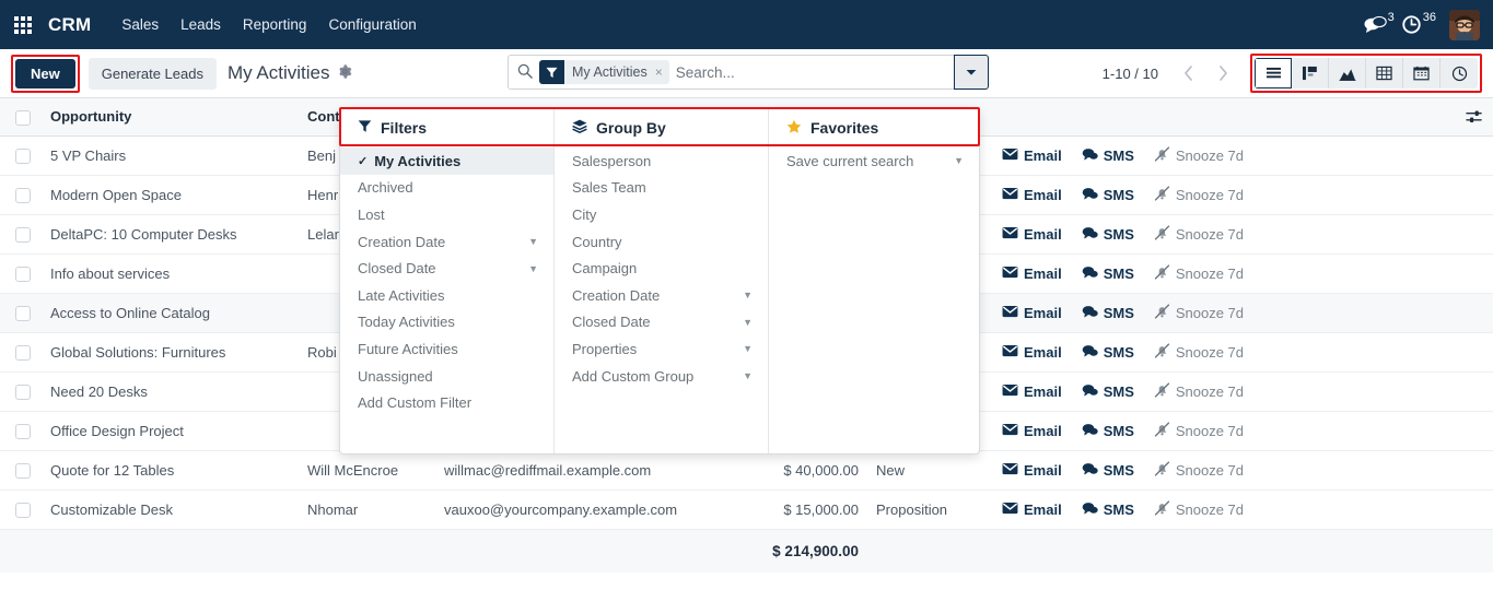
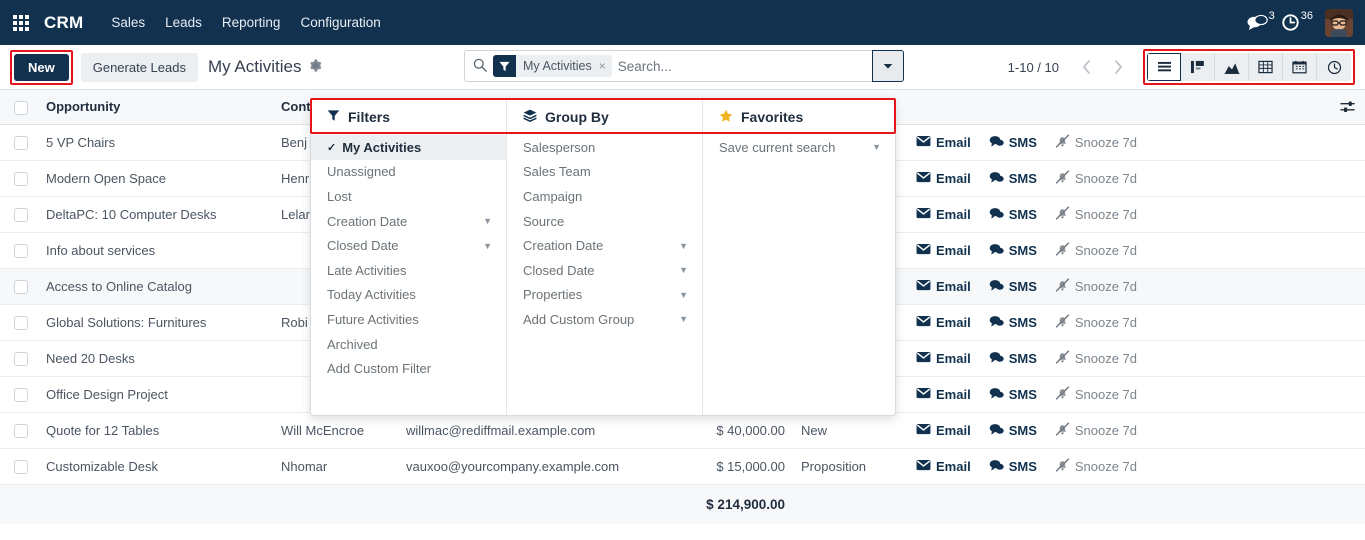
  CRM
  Sales
  Leads
  Reporting
  Configuration
  3
  36
  New
  Generate Leads
  My Activities
  1-10 / 10
  My Activities
  ×
  Search...
  	Opportunity	Cont
  	5 VP Chairs	Benj				Email SMS Snooze 7d
  	Modern Open Space	Henr				Email SMS Snooze 7d
  	DeltaPC: 10 Computer Desks	Lelar				Email SMS Snooze 7d
  	Info about services					Email SMS Snooze 7d
  	Access to Online Catalog					Email SMS Snooze 7d
  	Global Solutions: Furnitures	Robi				Email SMS Snooze 7d
  	Need 20 Desks					Email SMS Snooze 7d
  	Office Design Project					Email SMS Snooze 7d
  	Quote for 12 Tables	Will McEncroe	willmac@rediffmail.example.com	$ 40,000.00	New	Email SMS Snooze 7d
  	Customizable Desk	Nhomar	vauxoo@yourcompany.example.com	$ 15,000.00	Proposition	Email SMS Snooze 7d
  				$ 214,900.00
  Filters
  ✓
  My Activities
- Archived
+ Unassigned
  Lost
  Creation Date
  ▼
  Closed Date
  ▼
  Late Activities
  Today Activities
  Future Activities
- Unassigned
+ Archived
  Add Custom Filter
  Group By
  Salesperson
  Sales Team
- City
- Country
  Campaign
+ Source
  Creation Date
  ▼
  Closed Date
  ▼
  Properties
  ▼
  Add Custom Group
  ▼
  Favorites
  Save current search
  ▼
